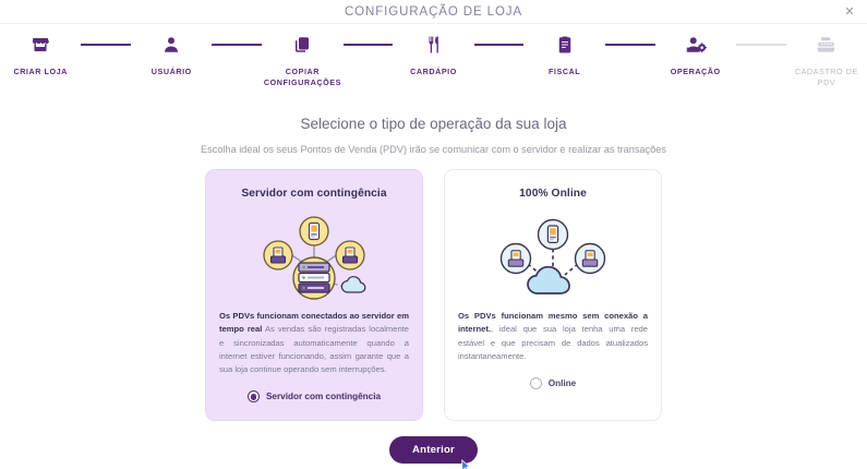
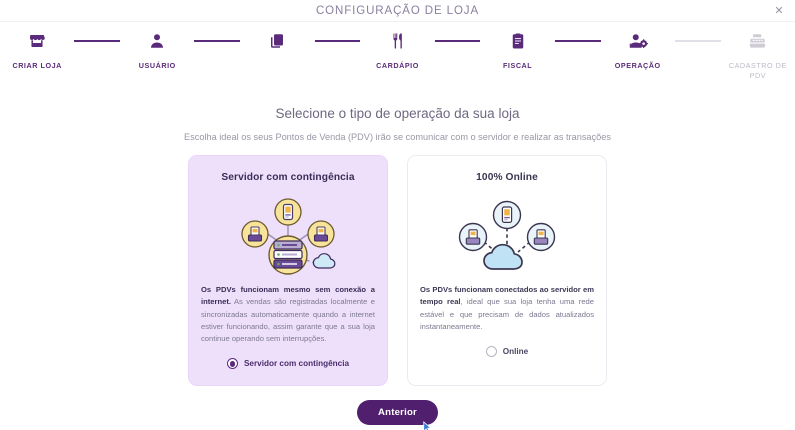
  CONFIGURAÇÃO DE LOJA
  ✕
  CRIAR LOJA
  USUÁRIO
- COPIAR CONFIGURAÇÕES
  CARDÁPIO
  FISCAL
  OPERAÇÃO
  CADASTRO DE PDV
  Selecione o tipo de operação da sua loja
  Escolha ideal os seus Pontos de Venda (PDV) irão se comunicar com o servidor e realizar as transações
  Servidor com contingência
- Os PDVs funcionam conectados ao servidor em tempo real As vendas são registradas localmente e sincronizadas automaticamente quando a internet estiver funcionando, assim garante que a sua loja continue operando sem interrupções.
+ Os PDVs funcionam mesmo sem conexão a internet. As vendas são registradas localmente e sincronizadas automaticamente quando a internet estiver funcionando, assim garante que a sua loja continue operando sem interrupções.
  Servidor com contingência
  100% Online
- Os PDVs funcionam mesmo sem conexão a internet., ideal que sua loja tenha uma rede estável e que precisam de dados atualizados instantaneamente.
+ Os PDVs funcionam conectados ao servidor em tempo real, ideal que sua loja tenha uma rede estável e que precisam de dados atualizados instantaneamente.
  Online
  Anterior
